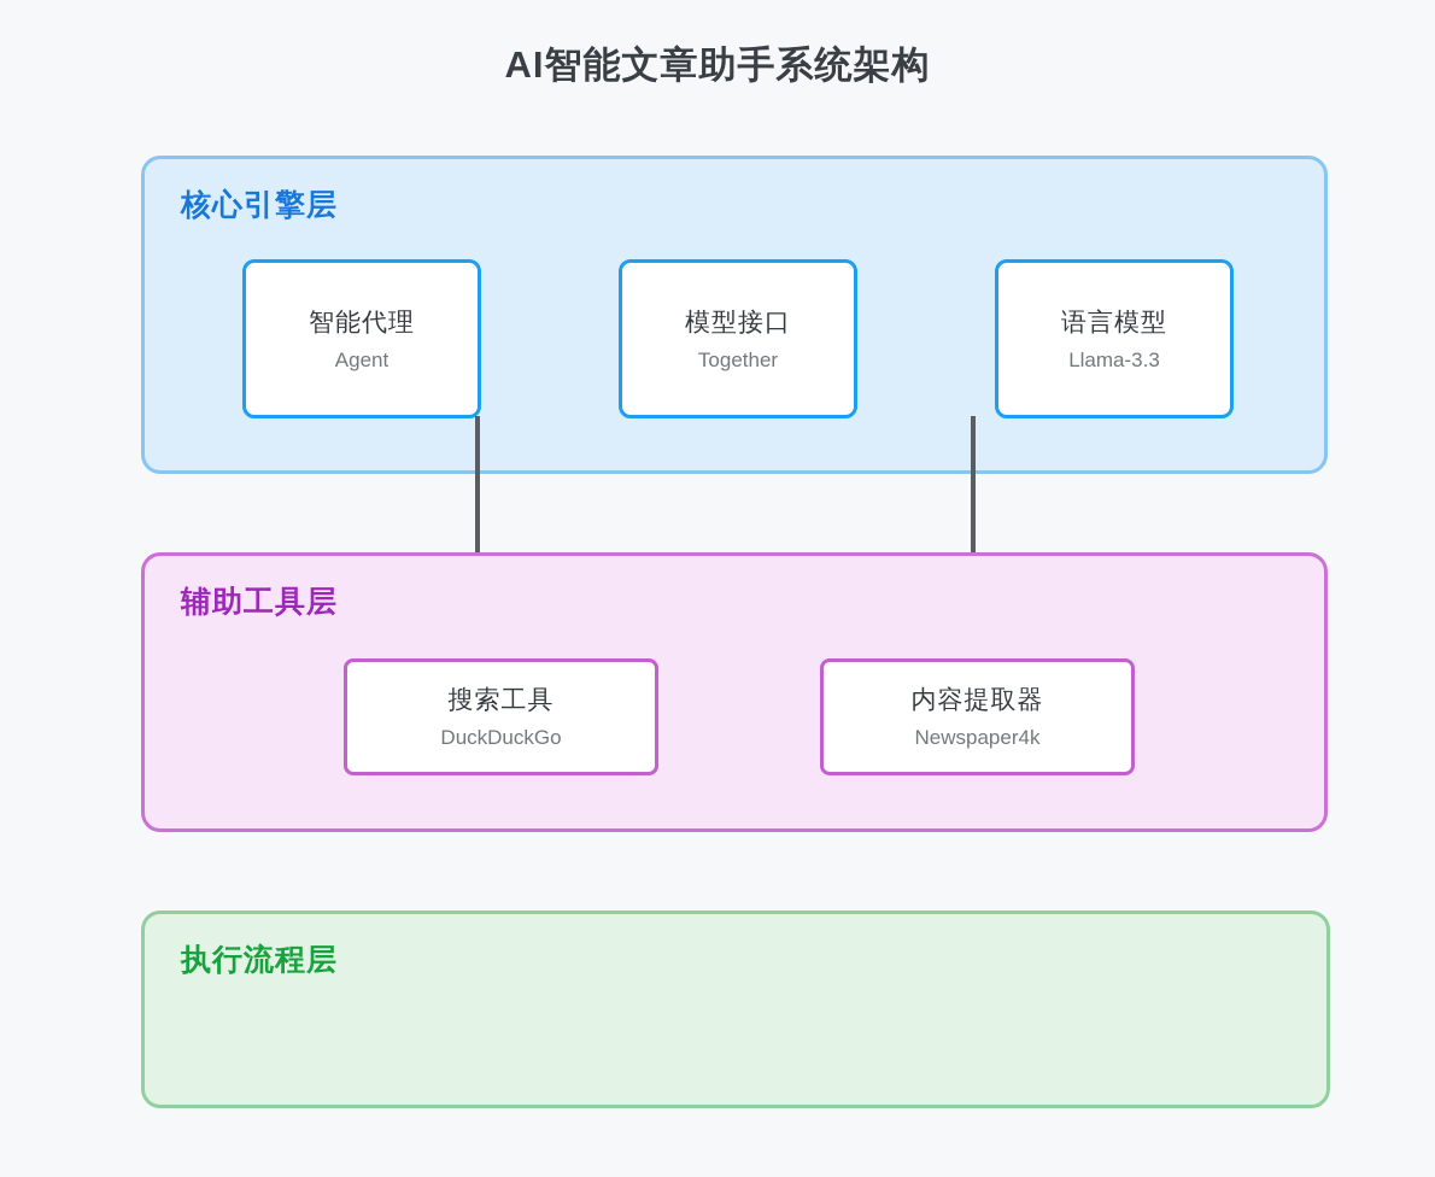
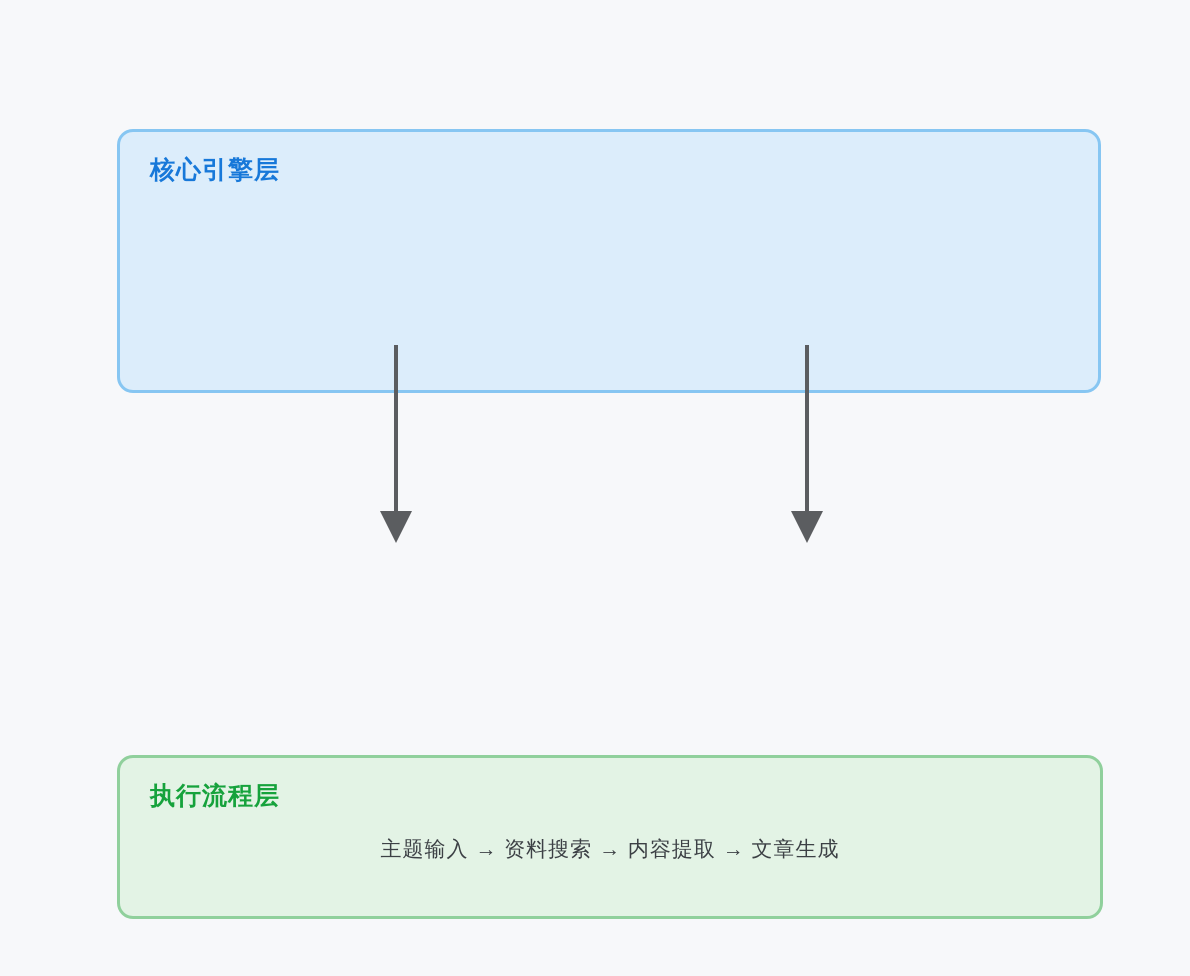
- AI智能文章助手系统架构
  核心引擎层
- 智能代理
- Agent
- 模型接口
- Together
- 语言模型
- Llama-3.3
- 辅助工具层
- 搜索工具
- DuckDuckGo
- 内容提取器
- Newspaper4k
  执行流程层
+ 主题输入 → 资料搜索 → 内容提取 → 文章生成
